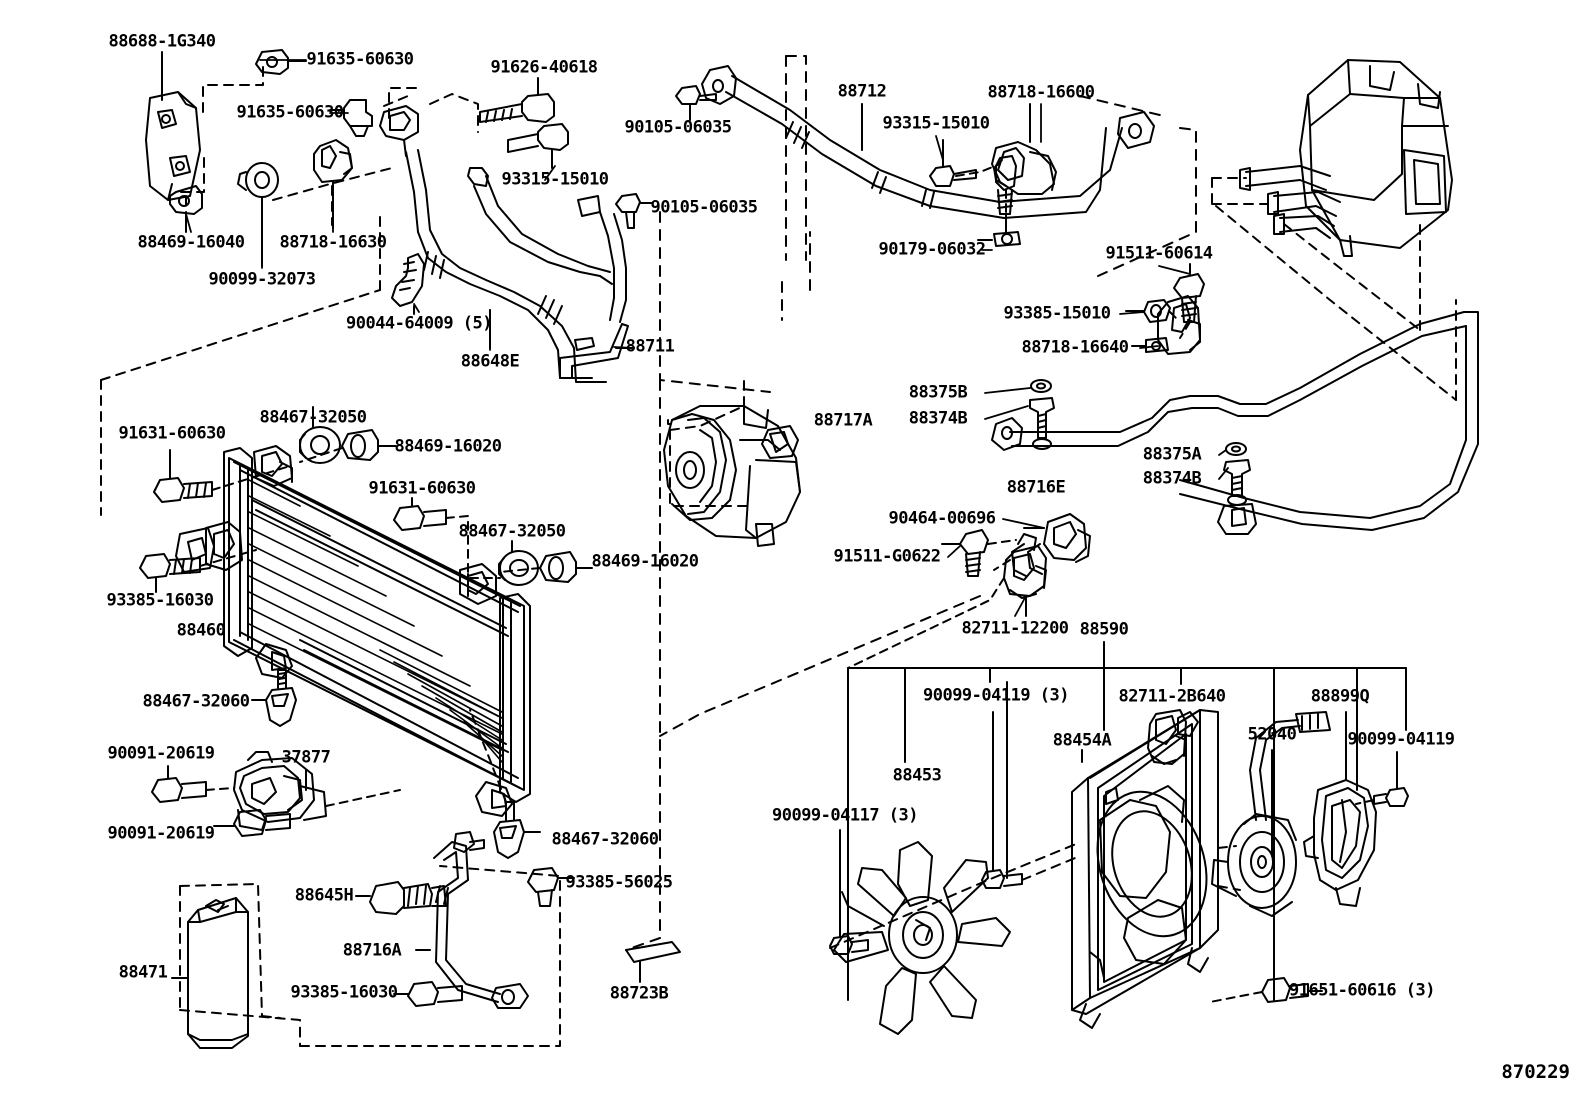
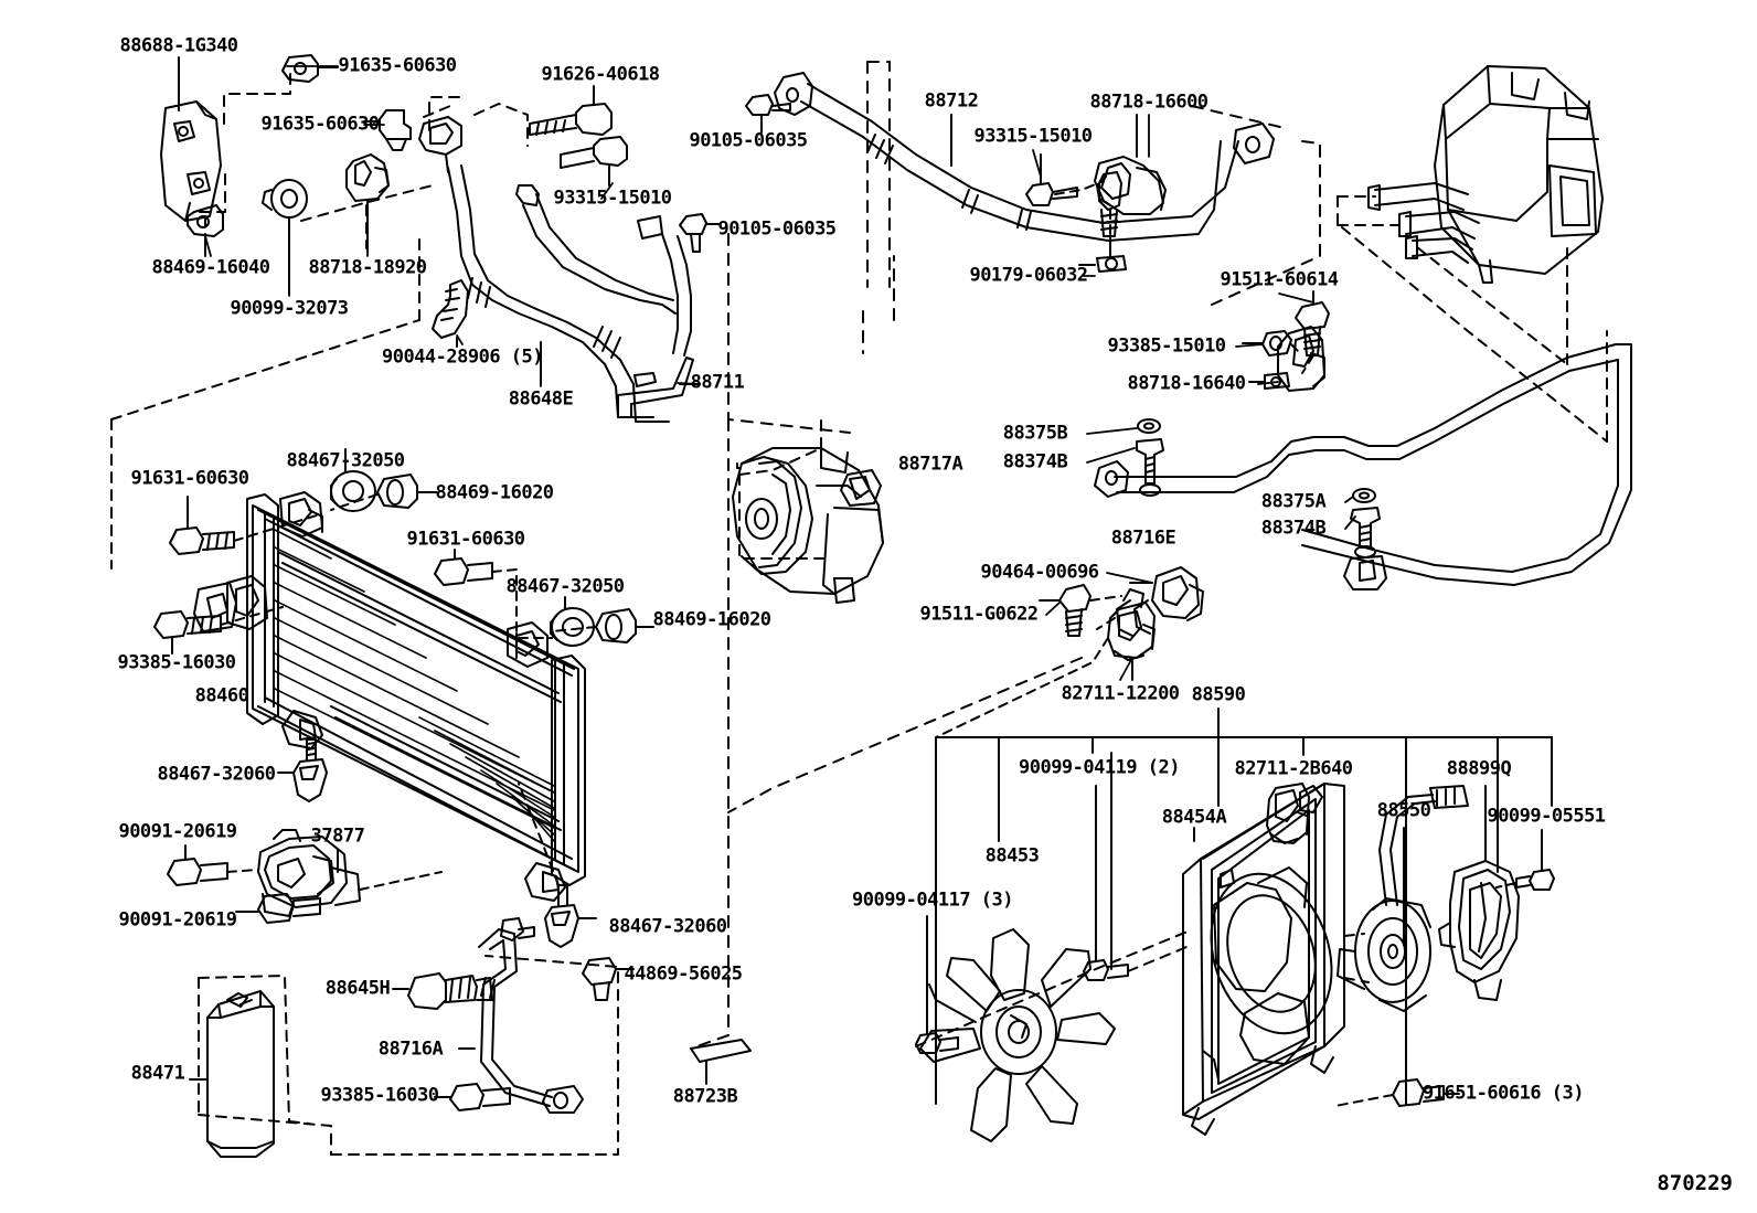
  88688-1G340
  91635-60630
  91635-60630
  91626-40618
  93315-15010
  90105-06035
  88712
  93315-15010
  88718-16600
  90105-06035
  88469-16040
- 88718-16630
+ 88718-18920
  90099-32073
- 90044-64009 (5)
+ 90044-28906 (5)
  88648E
  88711
  90179-06032
  91511-60614
  93385-15010
  88718-16640
  88375B
  88717A
  88374B
  88375A
  88716E
  88374B
  90464-00696
  91511-G0622
  82711-12200
  88590
  91631-60630
  88467-32050
  88469-16020
  91631-60630
  88467-32050
  88469-16020
  93385-16030
  88460
  88467-32060
  90091-20619
  37877
  90091-20619
  88467-32060
- 93385-56025
+ 44869-56025
  88645H
  88716A
  88471
  93385-16030
  88723B
- 90099-04119 (3)
+ 90099-04119 (2)
  82711-2B640
  88899Q
  88454A
- 52040
+ 88550
- 90099-04119
+ 90099-05551
  88453
  90099-04117 (3)
  91651-60616 (3)
  870229
